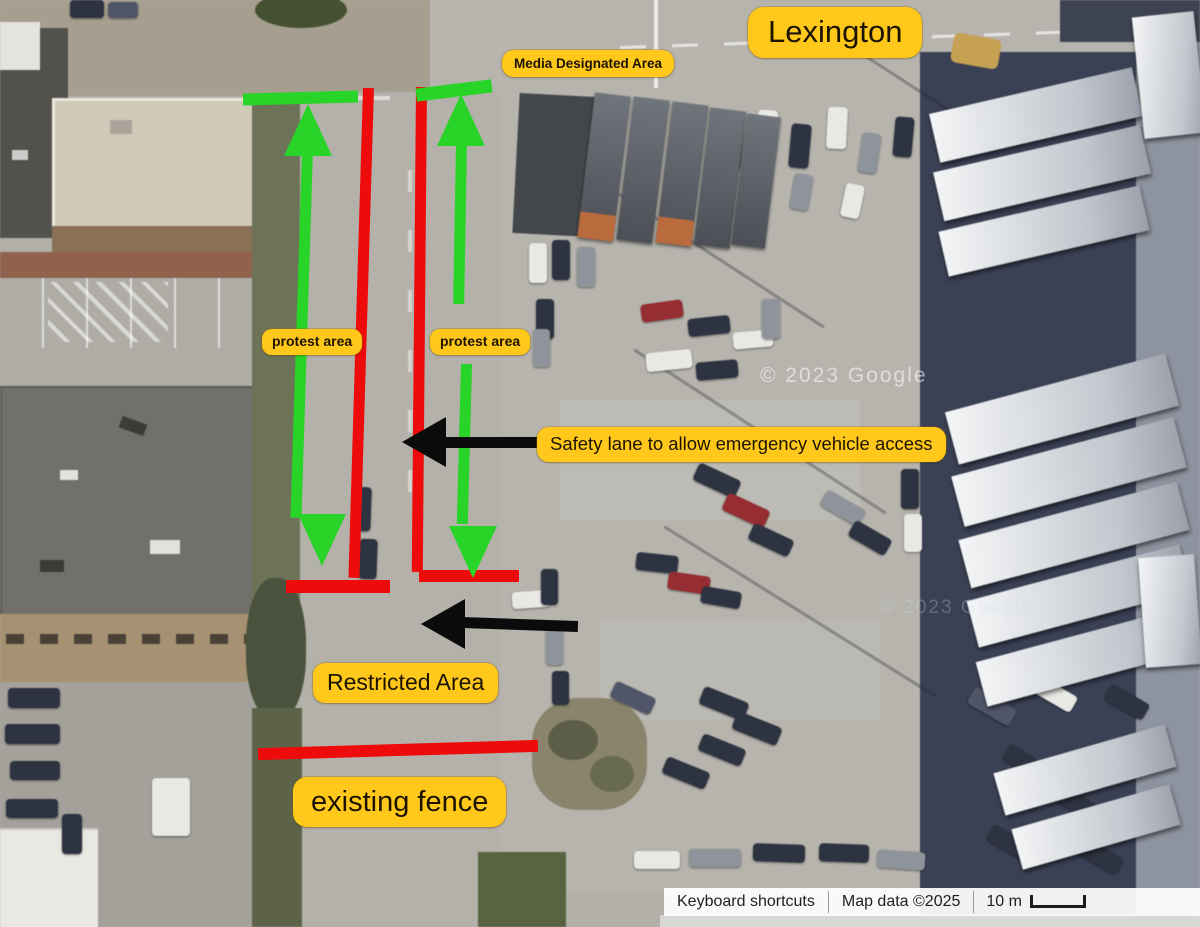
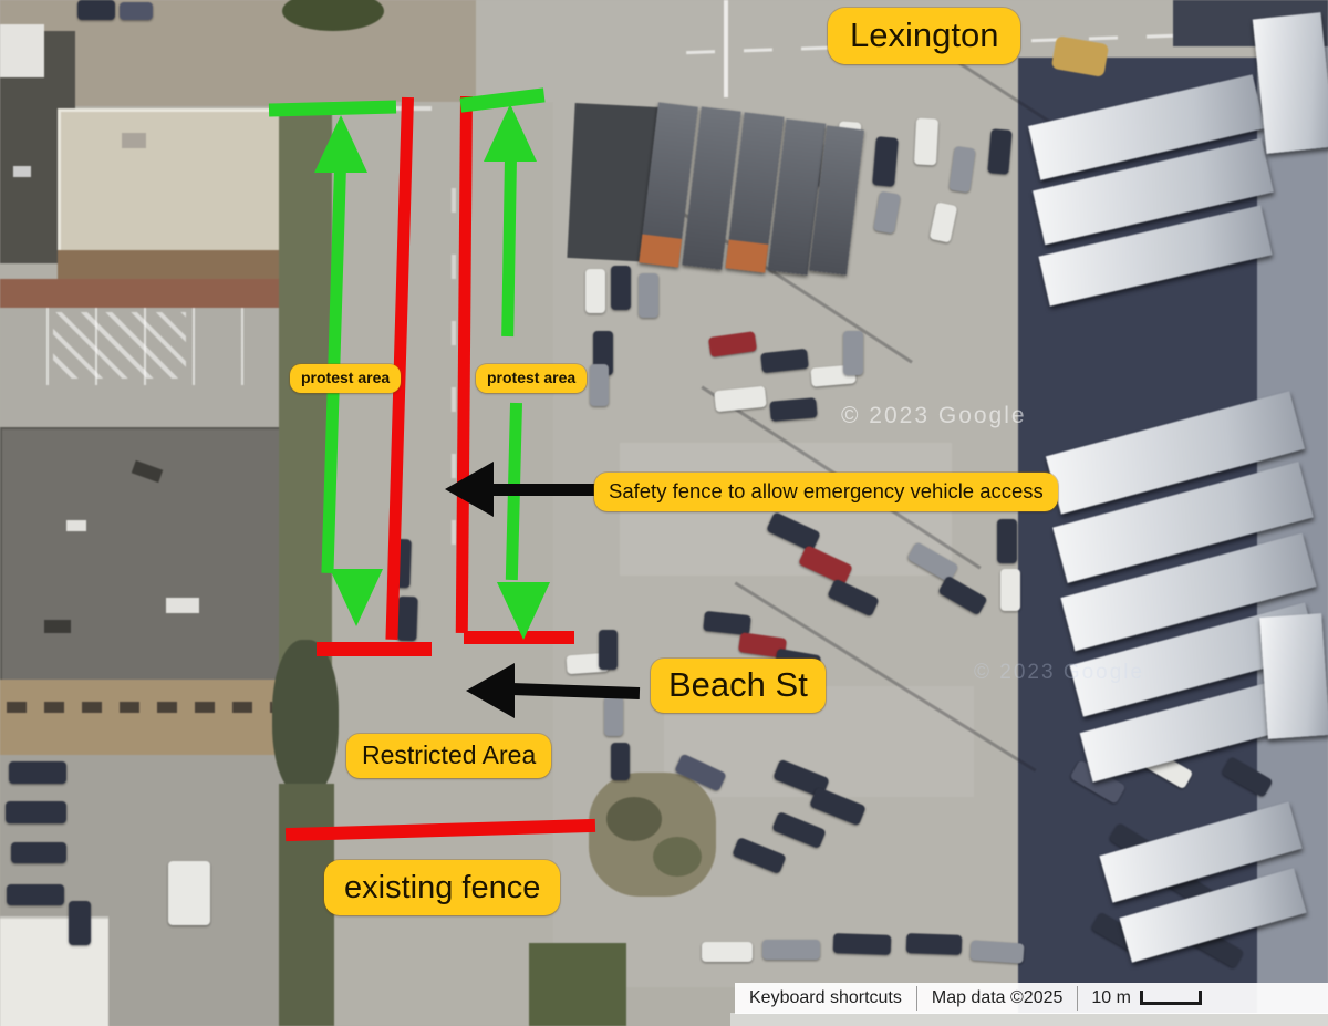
  © 2023 Google
  © 2023 Google
  Lexington
- Media Designated Area
  protest area
  protest area
- Safety lane to allow emergency vehicle access
+ Safety fence to allow emergency vehicle access
+ Beach St
  Restricted Area
  existing fence
  Keyboard shortcuts
  Map data ©2025
  10 m
